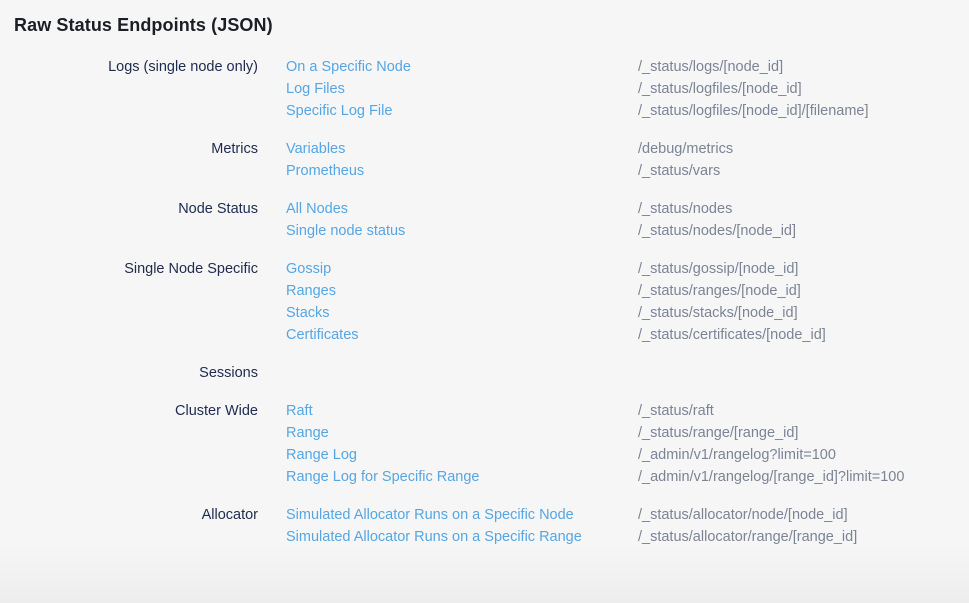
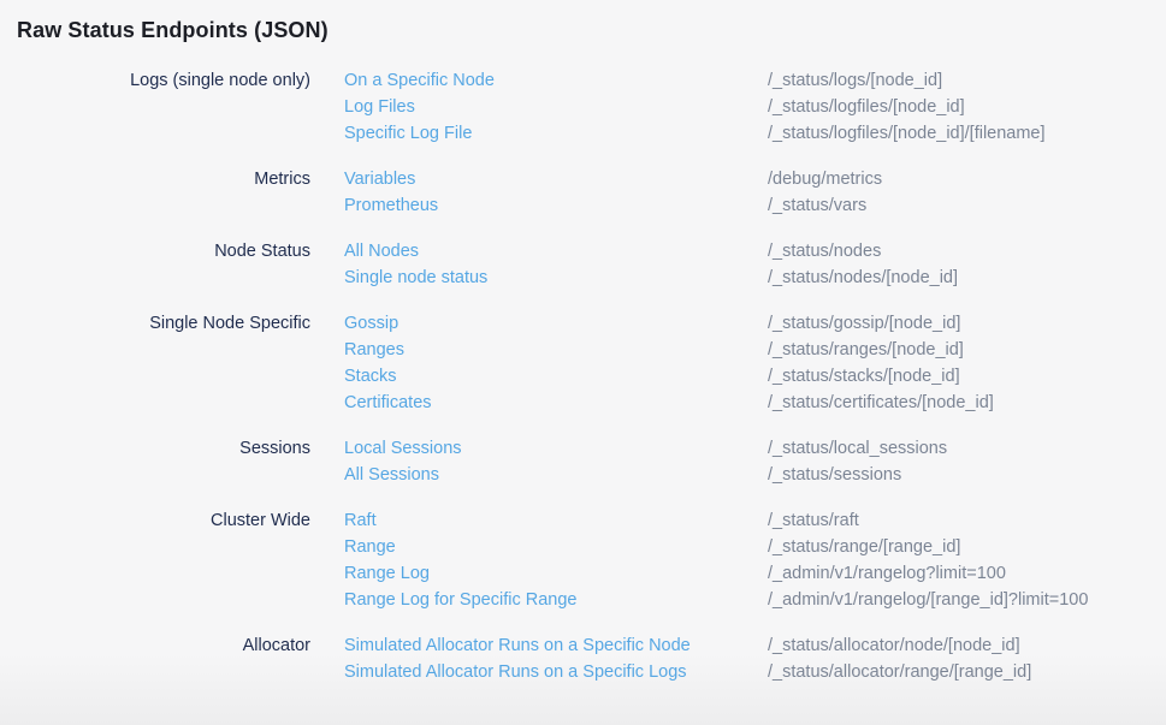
  Raw Status Endpoints (JSON)
  Logs (single node only)
  On a Specific Node
  /_status/logs/[node_id]
  Log Files
  /_status/logfiles/[node_id]
  Specific Log File
  /_status/logfiles/[node_id]/[filename]
  Metrics
  Variables
  /debug/metrics
  Prometheus
  /_status/vars
  Node Status
  All Nodes
  /_status/nodes
  Single node status
  /_status/nodes/[node_id]
  Single Node Specific
  Gossip
  /_status/gossip/[node_id]
  Ranges
  /_status/ranges/[node_id]
  Stacks
  /_status/stacks/[node_id]
  Certificates
  /_status/certificates/[node_id]
  Sessions
+ Local Sessions
+ /_status/local_sessions
+ All Sessions
+ /_status/sessions
  Cluster Wide
  Raft
  /_status/raft
  Range
  /_status/range/[range_id]
  Range Log
  /_admin/v1/rangelog?limit=100
  Range Log for Specific Range
  /_admin/v1/rangelog/[range_id]?limit=100
  Allocator
  Simulated Allocator Runs on a Specific Node
  /_status/allocator/node/[node_id]
- Simulated Allocator Runs on a Specific Range
+ Simulated Allocator Runs on a Specific Logs
  /_status/allocator/range/[range_id]
